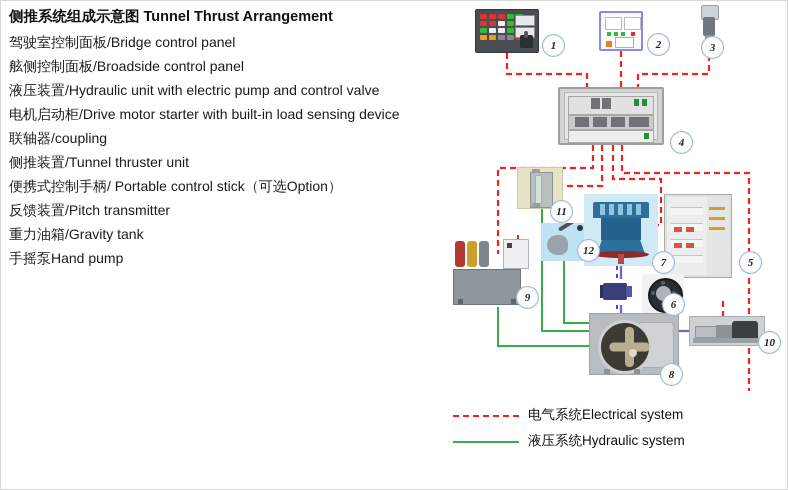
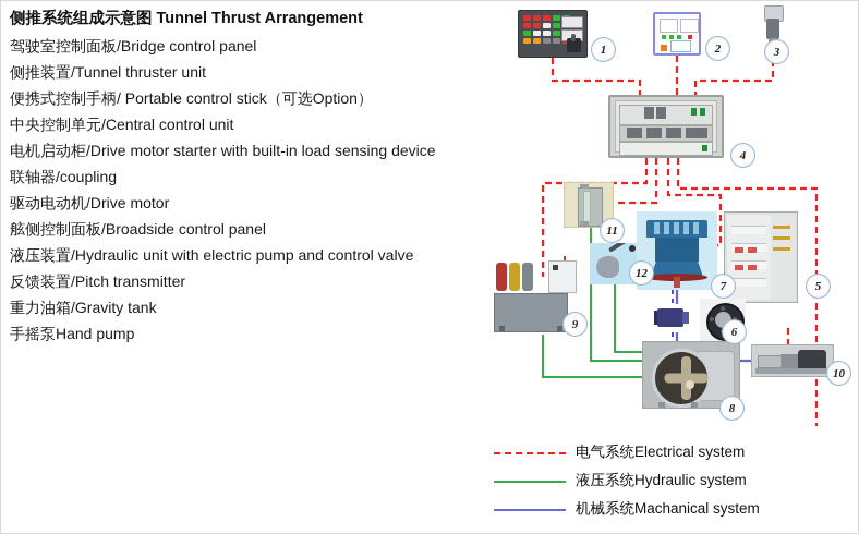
  侧推系统组成示意图 Tunnel Thrust Arrangement
  驾驶室控制面板/Bridge control panel
- 舷侧控制面板/Broadside control panel
+ 侧推装置/Tunnel thruster unit
- 液压装置/Hydraulic unit with electric pump and control valve
+ 便携式控制手柄/ Portable control stick（可选Option）
+ 中央控制单元/Central control unit
  电机启动柜/Drive motor starter with built-in load sensing device
  联轴器/coupling
+ 驱动电动机/Drive motor
- 侧推装置/Tunnel thruster unit
+ 舷侧控制面板/Broadside control panel
- 便携式控制手柄/ Portable control stick（可选Option）
+ 液压装置/Hydraulic unit with electric pump and control valve
  反馈装置/Pitch transmitter
  重力油箱/Gravity tank
  手摇泵Hand pump
  1
  2
  3
  4
  11
  12
  9
  7
  5
  6
  8
  10
  电气系统Electrical system
  液压系统Hydraulic system
+ 机械系统Machanical system
